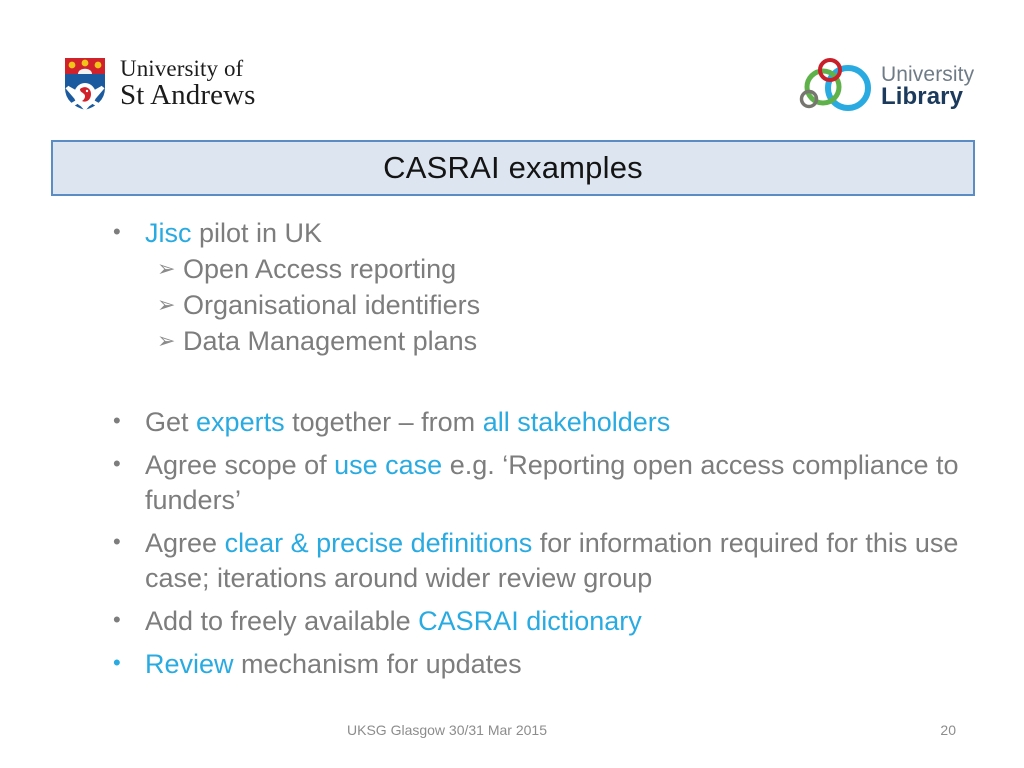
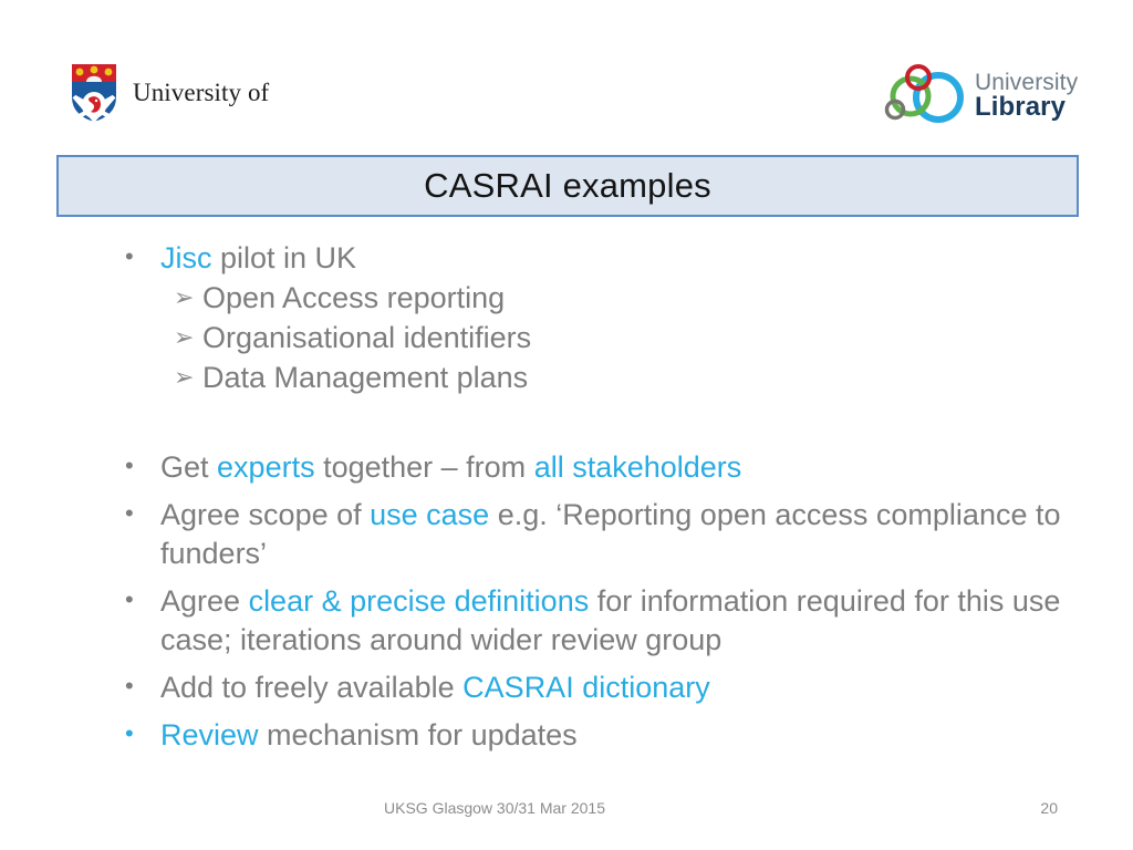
  University of
- St Andrews
  University
  Library
  CASRAI examples
  •
  Jisc pilot in UK
  ➢
  Open Access reporting
  ➢
  Organisational identifiers
  ➢
  Data Management plans
  •
  Get experts together – from all stakeholders
  •
  Agree scope of use case e.g. ‘Reporting open access compliance to funders’
  •
  Agree clear & precise definitions for information required for this use case; iterations around wider review group
  •
  Add to freely available CASRAI dictionary
  •
  Review mechanism for updates
  UKSG Glasgow 30/31 Mar 2015
  20
